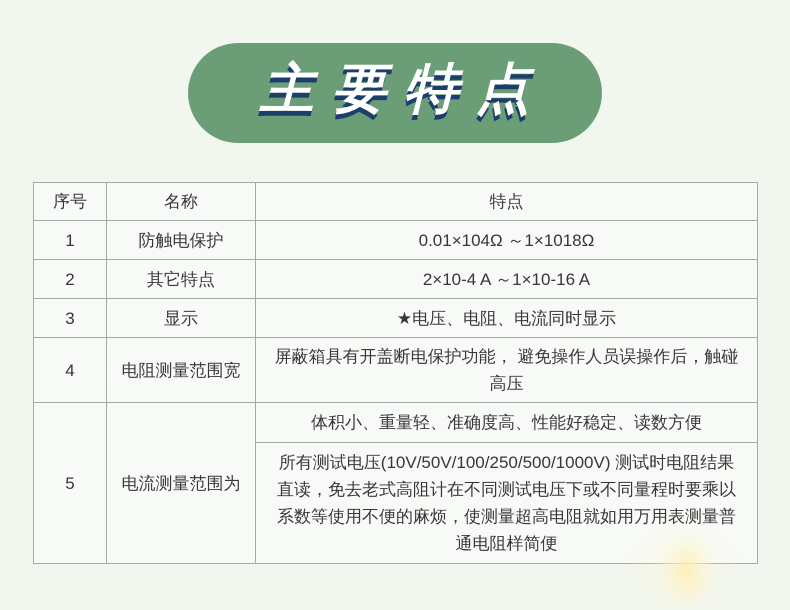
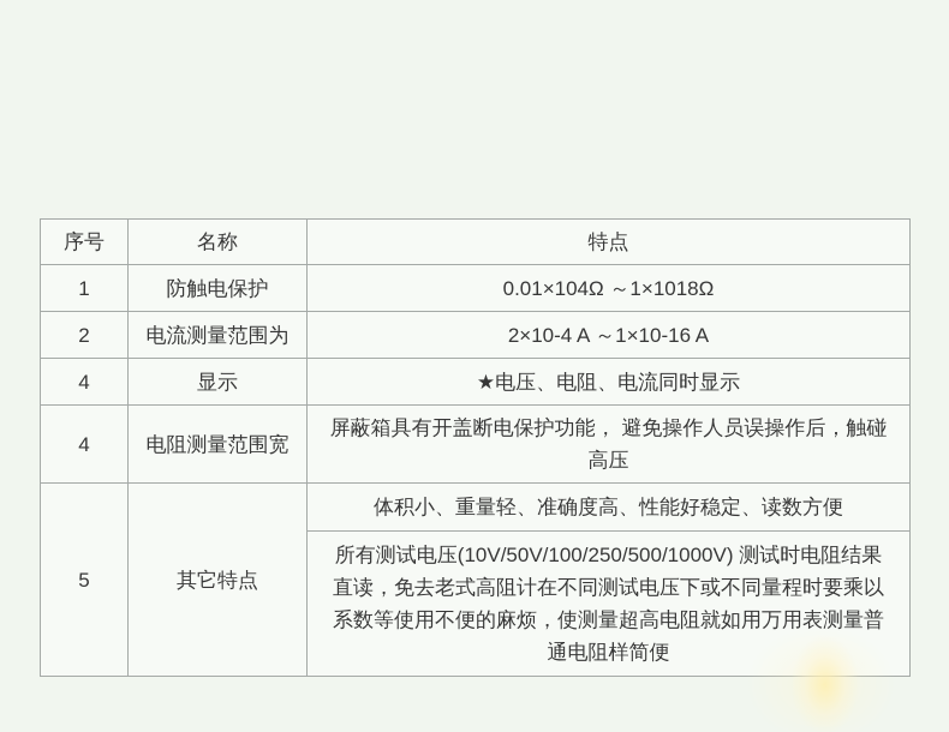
- 主要特点
  序号	名称	特点
  1	防触电保护	0.01×104Ω ～1×1018Ω
- 2	其它特点	2×10-4 A ～1×10-16 A
+ 2	电流测量范围为	2×10-4 A ～1×10-16 A
- 3	显示	★电压、电阻、电流同时显示
+ 4	显示	★电压、电阻、电流同时显示
  4	电阻测量范围宽	屏蔽箱具有开盖断电保护功能， 避免操作人员误操作后，触碰 高压
- 5	电流测量范围为	体积小、重量轻、准确度高、性能好稳定、读数方便
+ 5	其它特点	体积小、重量轻、准确度高、性能好稳定、读数方便
  所有测试电压(10V/50V/100/250/500/1000V) 测试时电阻结果 直读，免去老式高阻计在不同测试电压下 系数等使用不便的麻烦，使测量超高电阻 通电阻样简便
